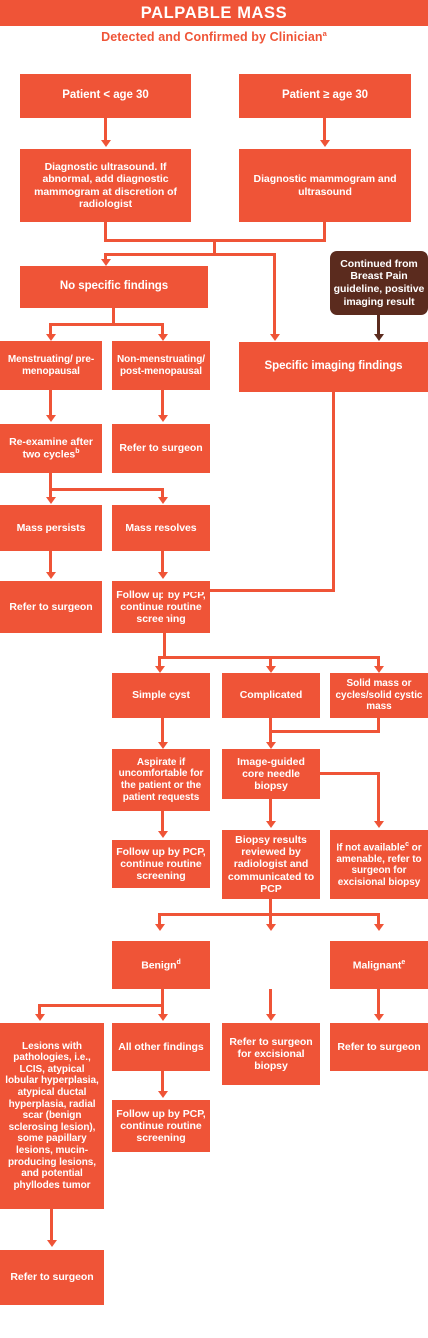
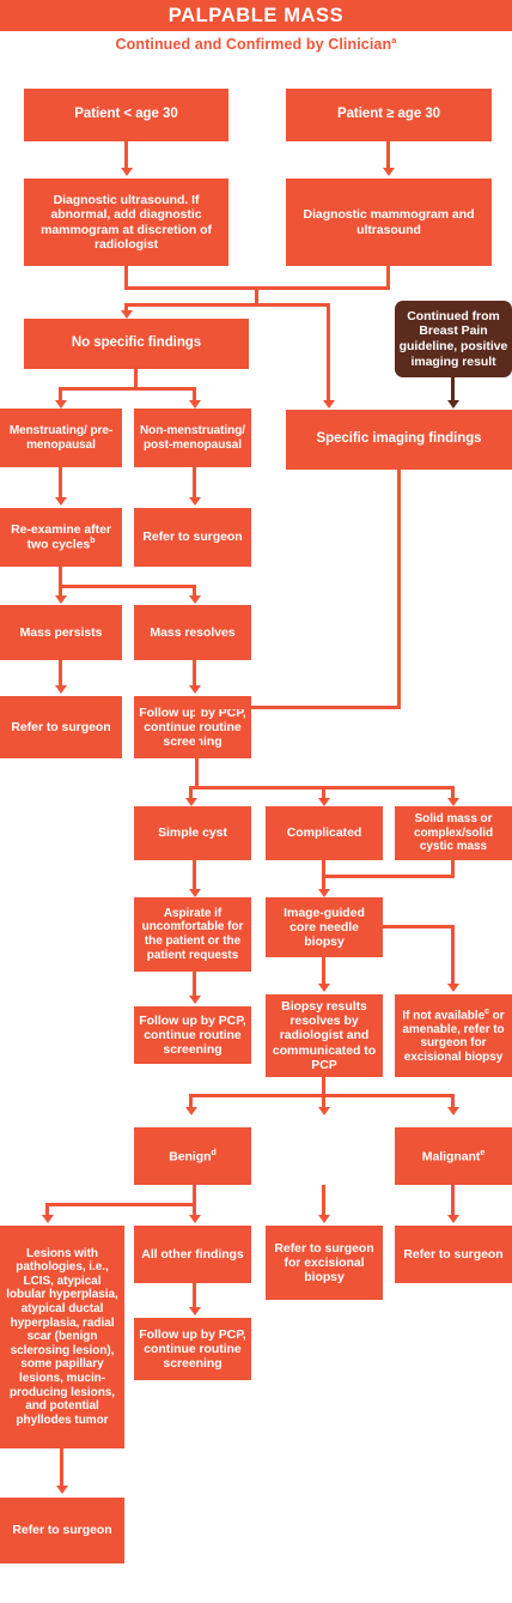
  PALPABLE MASS
- Detected and Confirmed by Cliniciana
+ Continued and Confirmed by Cliniciana
  Patient < age 30
  Patient ≥ age 30
  Diagnostic ultrasound. If abnormal, add diagnostic mammogram at discretion of radiologist
  Diagnostic mammogram and ultrasound
  No specific findings
  Continued from Breast Pain guideline, positive imaging result
  Specific imaging findings
  Menstruating/ pre-menopausal
  Non-menstruating/ post-menopausal
  Re-examine after two cycles
  Refer to surgeon
  Mass persists
  Mass resolves
  Refer to surgeon
  Follow up by PCP, continue routine screening
  Simple cyst
  Complicated
- Solid mass or cycles/solid cystic mass
+ Solid mass or complex/solid cystic mass
  Aspirate if uncomfortable for the patient or the patient requests
  Image-guided core needle biopsy
  Follow up by PCP, continue routine screening
- Biopsy results reviewed by radiologist and communicated to PCP
+ Biopsy results resolves by radiologist and communicated to PCP
  If not available or amenable, refer to surgeon for excisional biopsy
  Benign
  Malignant
  Lesions with pathologies, i.e., LCIS, atypical lobular hyperplasia, atypical ductal hyperplasia, radial scar (benign sclerosing lesion), some papillary lesions, mucin-producing lesions, and potential phyllodes tumor
  All other findings
  Refer to surgeon for excisional biopsy
  Refer to surgeon
  Follow up by PCP, continue routine screening
  Refer to surgeon
